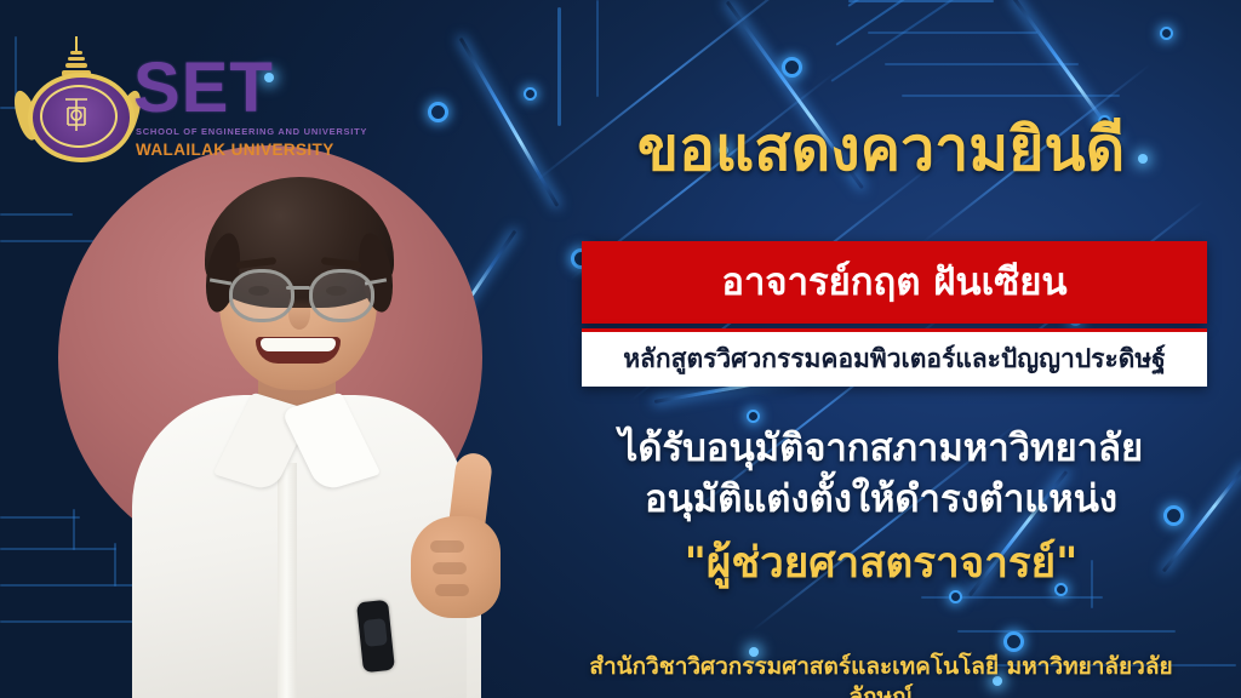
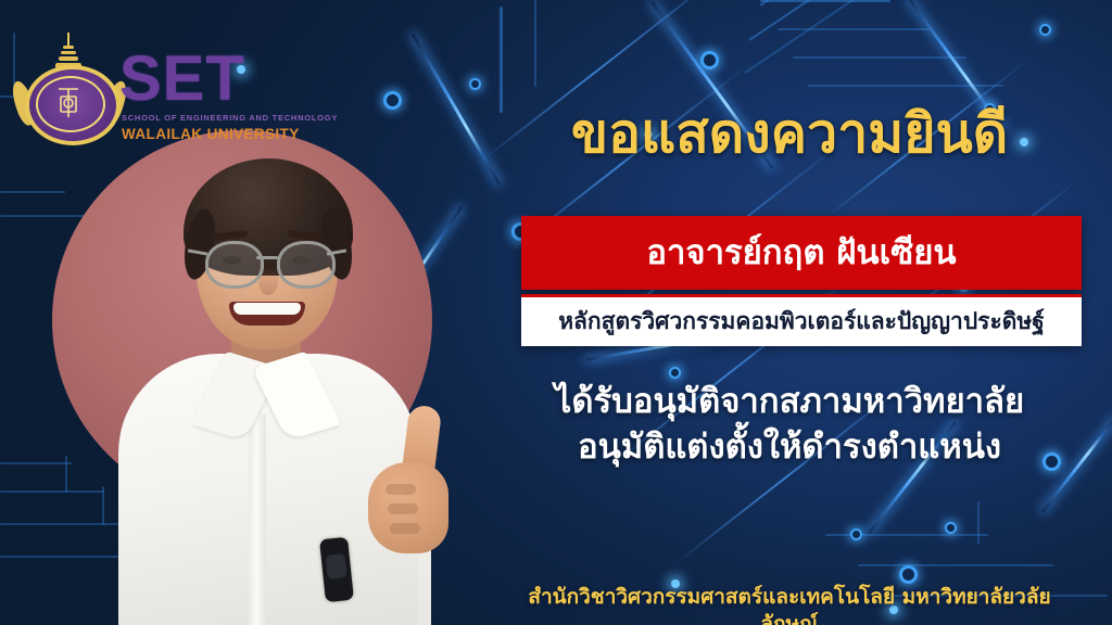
  SET
- SCHOOL OF ENGINEERING AND UNIVERSITY
+ SCHOOL OF ENGINEERING AND TECHNOLOGY
  WALAILAK UNIVERSITY
  ขอแสดงความยินดี
  อาจารย์กฤต ฝันเซียน
  หลักสูตรวิศวกรรมคอมพิวเตอร์และปัญญาประดิษฐ์
  ได้รับอนุมัติจากสภามหาวิทยาลัย
  อนุมัติแต่งตั้งให้ดำรงตำแหน่ง
- "ผู้ช่วยศาสตราจารย์"
  สำนักวิชาวิศวกรรมศาสตร์และเทคโนโลยี มหาวิทยาลัยวลัย
  ลักษณ์
